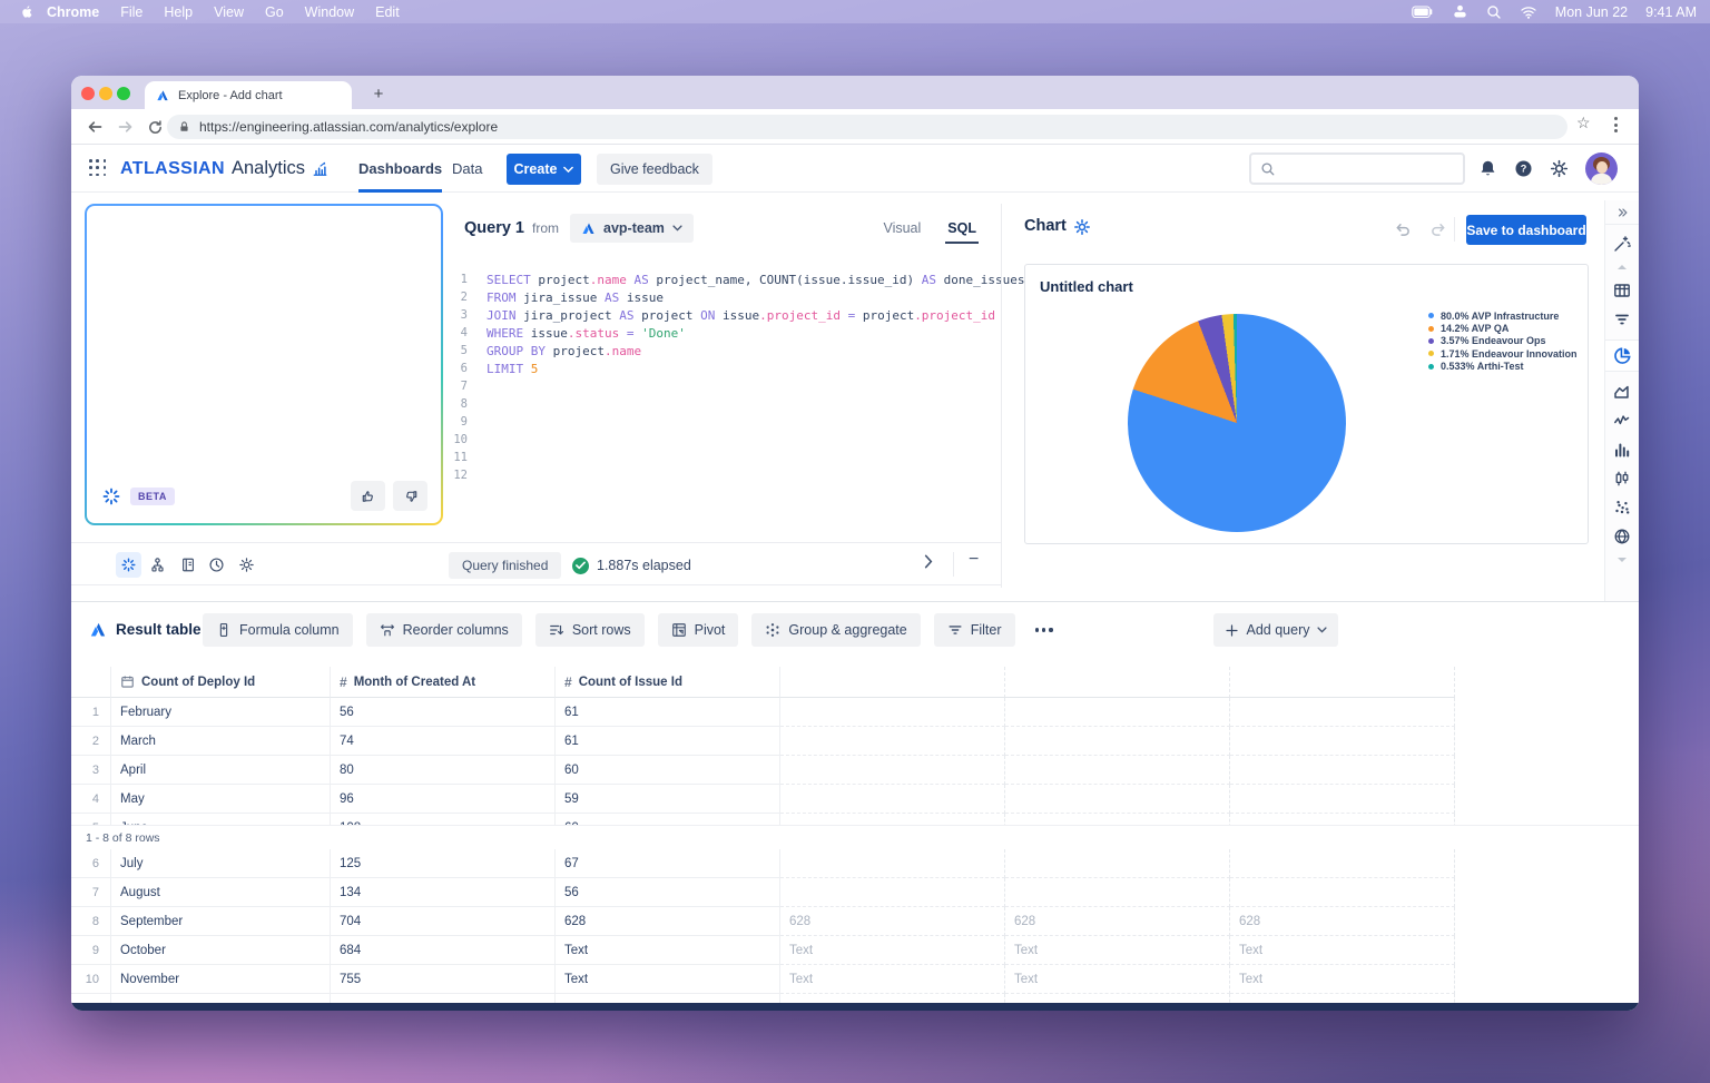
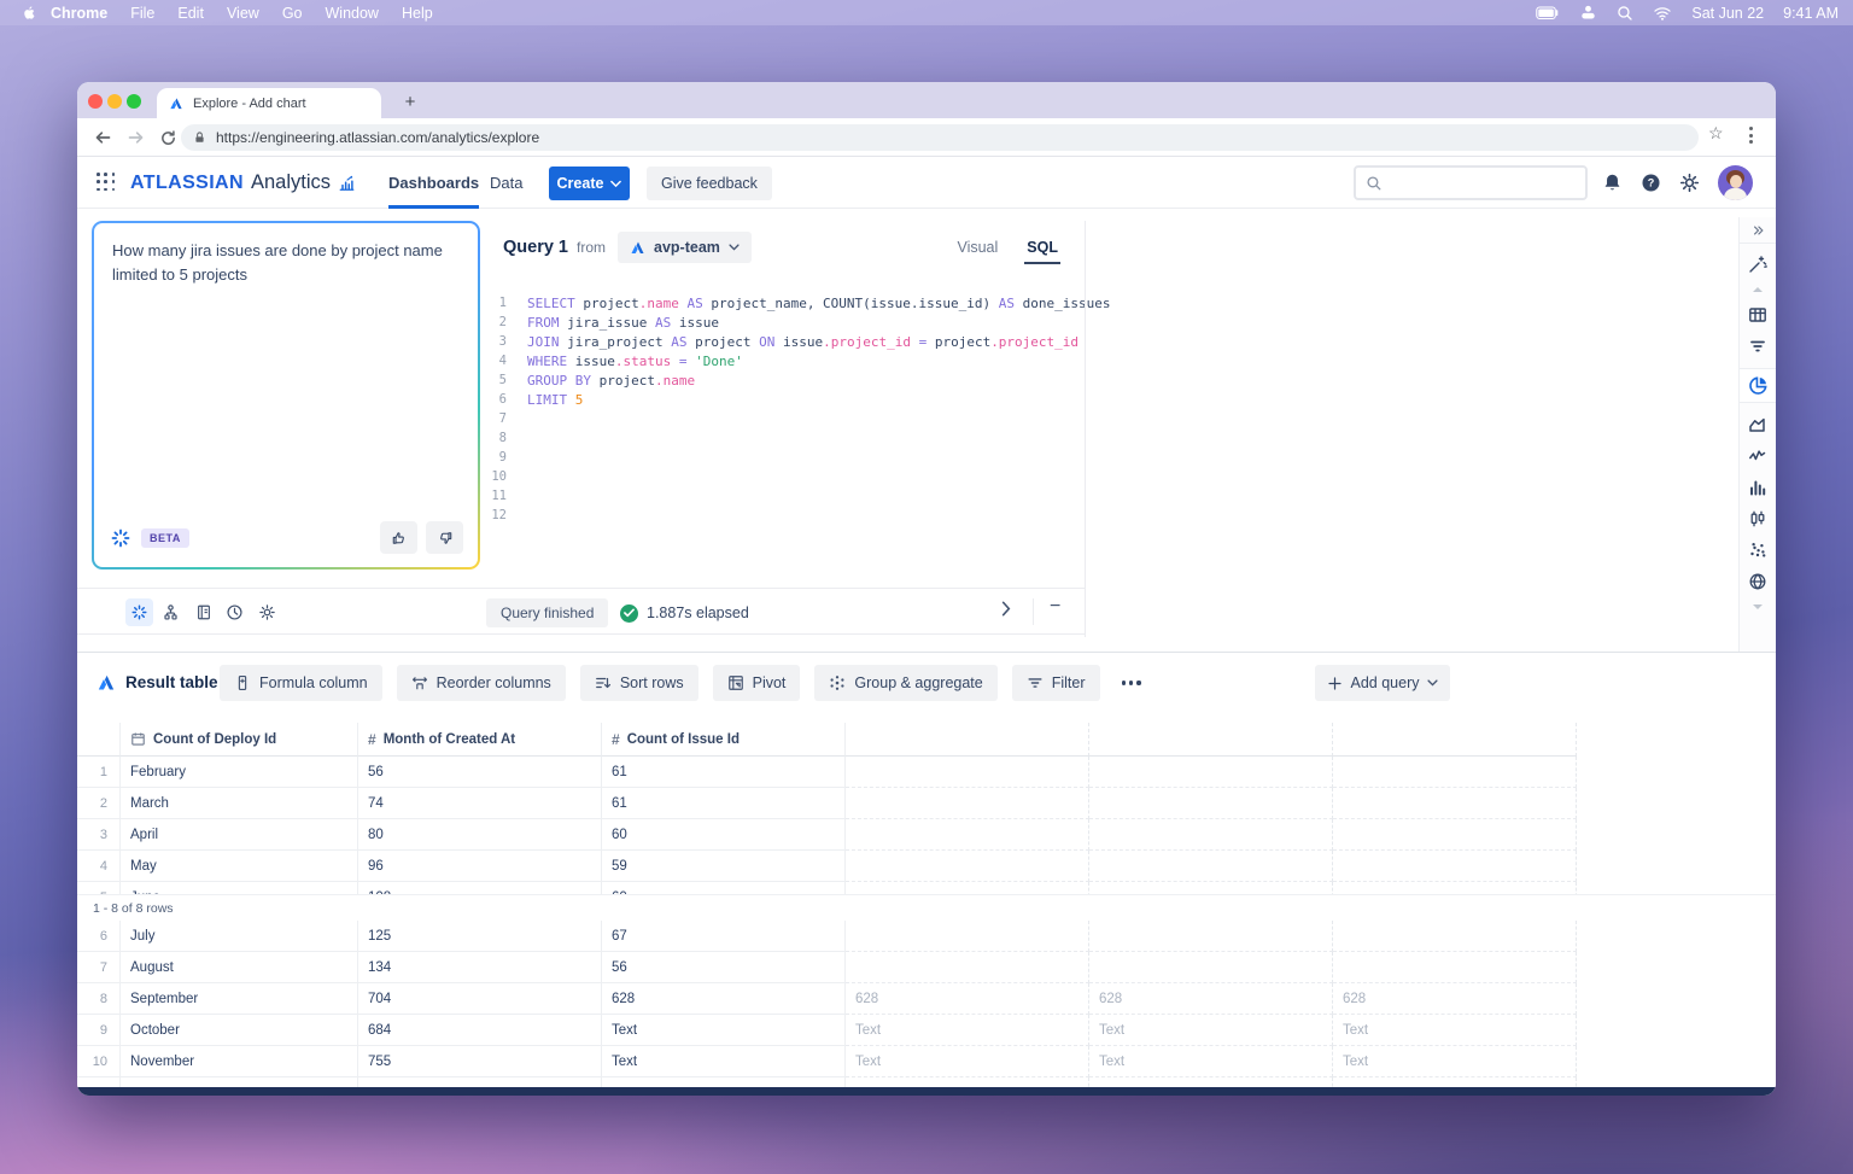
  Chrome
  File
- Help
+ Edit
  View
  Go
  Window
- Edit
+ Help
- Mon Jun 22
+ Sat Jun 22
  9:41 AM
  Explore - Add chart
  +
  https://engineering.atlassian.com/analytics/explore
  ☆
  ATLASSIAN
  Analytics
  Dashboards
  Data
  Create
  Give feedback
  ?
+ How many jira issues are done by project name limited to 5 projects
  BETA
  Query 1
  from
  avp-team
  Visual
  SQL
  1
  SELECT project.name AS project_name, COUNT(issue.issue_id) AS done_issues
  2
  FROM jira_issue AS issue
  3
  JOIN jira_project AS project ON issue.project_id = project.project_id
  4
  WHERE issue.status = 'Done'
  5
  GROUP BY project.name
  6
  LIMIT 5
  7
  8
  9
  10
  11
  12
  Query finished
  1.887s elapsed
  −
- Chart
- Save to dashboard
- Untitled chart
- 80.0% AVP Infrastructure
- 14.2% AVP QA
- 3.57% Endeavour Ops
- 1.71% Endeavour Innovation
- 0.533% Arthi-Test
  Result table
  Formula column
  Reorder columns
  Sort rows
  Pivot
  Group & aggregate
  Filter
  Add query
  Count of Deploy Id
  #
  Month of Created At
  #
  Count of Issue Id
  1
  February
  56
  61
  2
  March
  74
  61
  3
  April
  80
  60
  4
  May
  96
  59
  1 - 8 of 8 rows
  6
  July
  125
  67
  7
  August
  134
  56
  8
  September
  704
  628
  628
  628
  628
  9
  October
  684
  Text
  Text
  Text
  Text
  10
  November
  755
  Text
  Text
  Text
  Text
